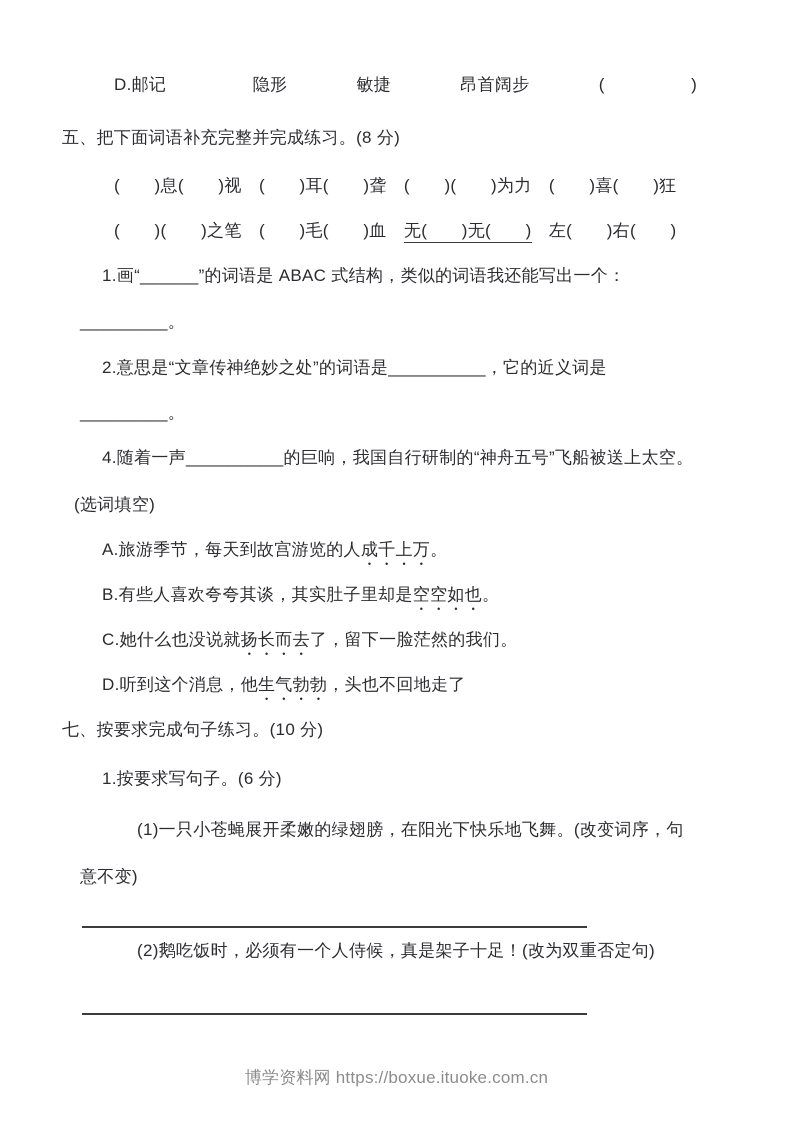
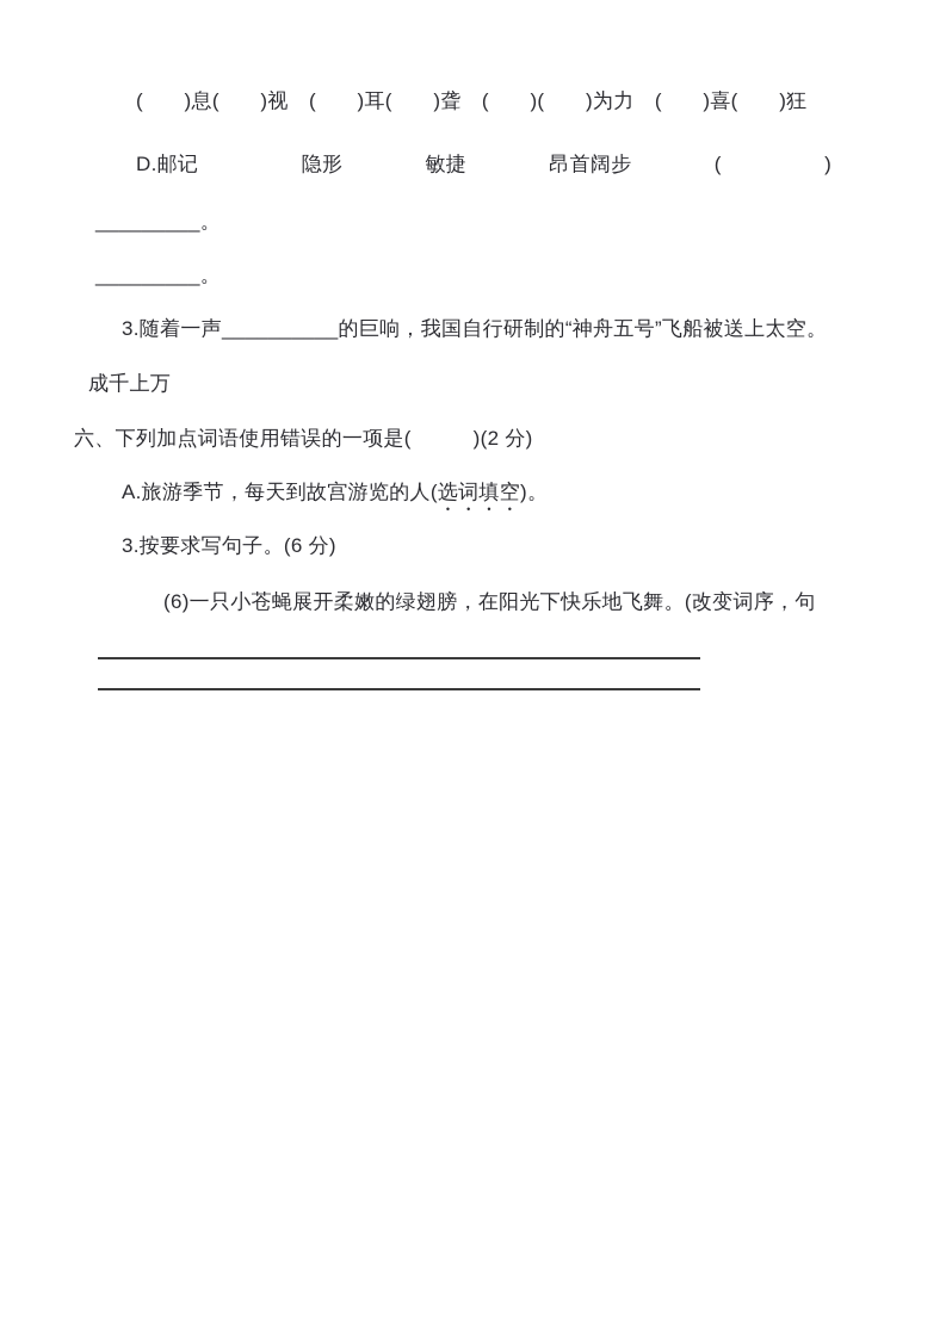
- D.邮记 隐形 敏捷 昂首阔步 ( )
+ ( )息( )视 ( )耳( )聋 ( )( )为力 ( )喜( )狂
- 五、把下面词语补充完整并完成练习。(8 分)
- ( )息( )视 ( )耳( )聋 ( )( )为力 ( )喜( )狂
+ D.邮记 隐形 敏捷 昂首阔步 ( )
- ( )( )之笔 ( )毛( )血 无( )无( ) 左( )右( )
- 1.画“______”的词语是 ABAC 式结构，类似的词语我还能写出一个：
  _________。
- 2.意思是“文章传神绝妙之处”的词语是__________，它的近义词是
  _________。
- 4.随着一声__________的巨响，我国自行研制的“神舟五号”飞船被送上太空。
+ 3.随着一声__________的巨响，我国自行研制的“神舟五号”飞船被送上太空。
- (选词填空)
+ 成千上万
+ 六、下列加点词语使用错误的一项是( )(2 分)
- A.旅游季节，每天到故宫游览的人成千上万。
+ A.旅游季节，每天到故宫游览的人(选词填空)。
- B.有些人喜欢夸夸其谈，其实肚子里却是空空如也。
- C.她什么也没说就扬长而去了，留下一脸茫然的我们。
- D.听到这个消息，他生气勃勃，头也不回地走了
- 七、按要求完成句子练习。(10 分)
- 1.按要求写句子。(6 分)
+ 3.按要求写句子。(6 分)
- (1)一只小苍蝇展开柔嫩的绿翅膀，在阳光下快乐地飞舞。(改变词序，句
+ (6)一只小苍蝇展开柔嫩的绿翅膀，在阳光下快乐地飞舞。(改变词序，句
- 意不变)
- (2)鹅吃饭时，必须有一个人侍候，真是架子十足！(改为双重否定句)
- 博学资料网 https://boxue.ituoke.com.cn
